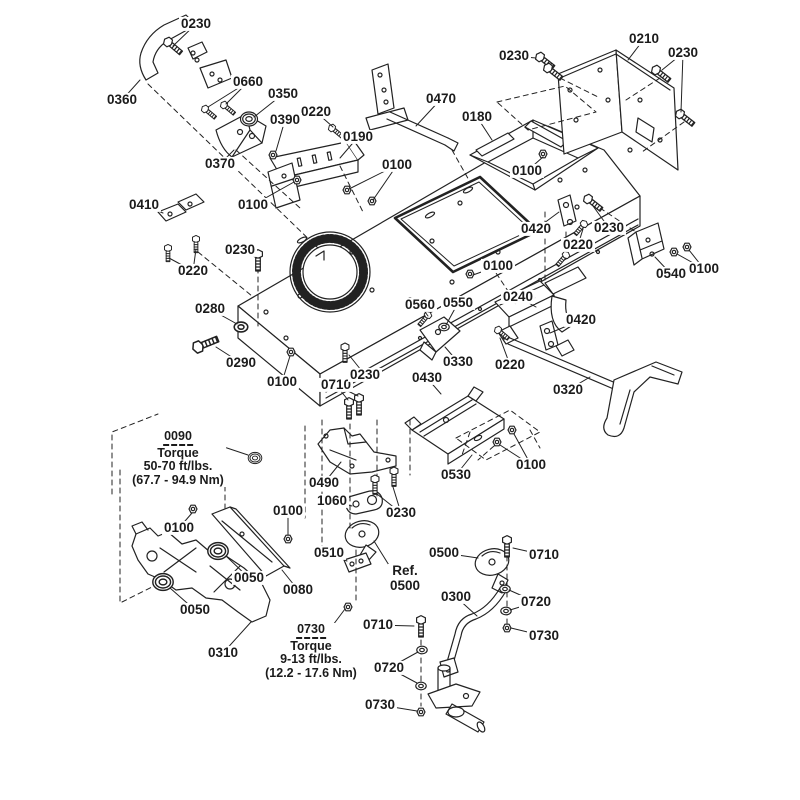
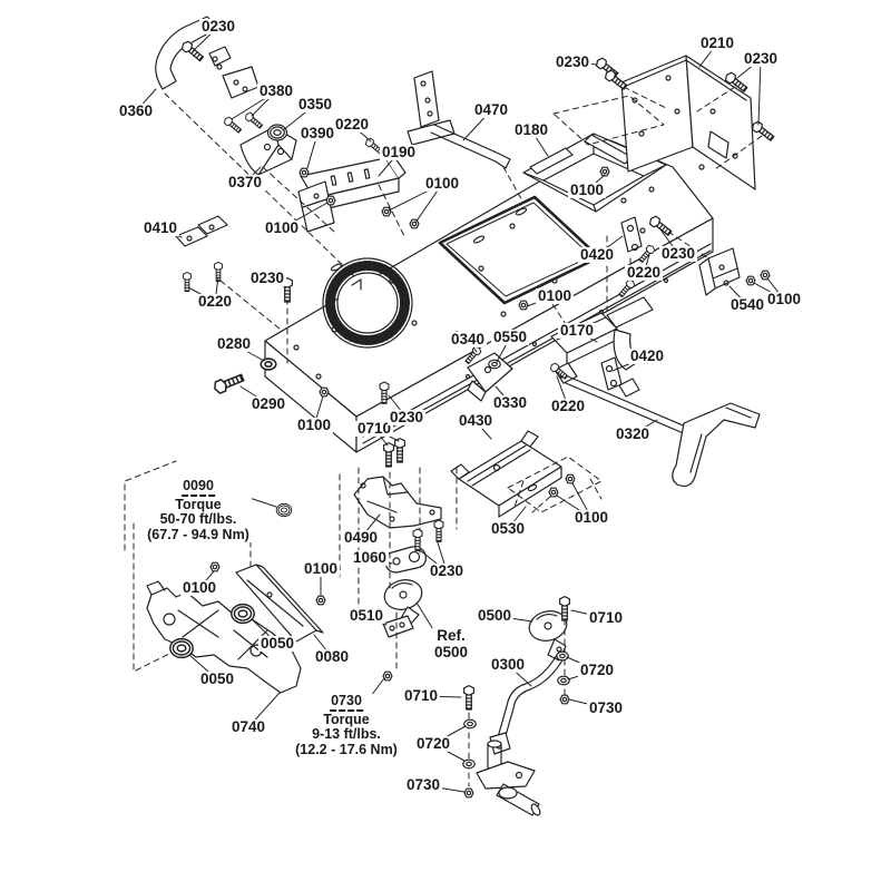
  0230
  0360
- 0660
+ 0380
  0350
  0220
  0390
  0190
  0370
  0470
  0180
  0230
  0210
  0230
  0100
  0100
  0100
  0410
  0230
  0220
  0420
  0230
  0220
  0540
  0100
  0100
  0280
  0290
  0100
  0710
  0230
- 0560
+ 0340
  0550
- 0240
+ 0170
  0420
  0330
  0220
  0320
  0430
  0490
  1060
  0230
  0530
  0100
  0100
  0100
  0050
  0080
  0050
- 0310
+ 0740
  0510
  0500
  0300
  0710
  0720
  0710
  0720
  0730
  0730
  0090
  Torque
  50-70 ft/lbs.
  (67.7 - 94.9 Nm)
  0730
  Torque
  9-13 ft/lbs.
  (12.2 - 17.6 Nm)
  Ref.
  0500
